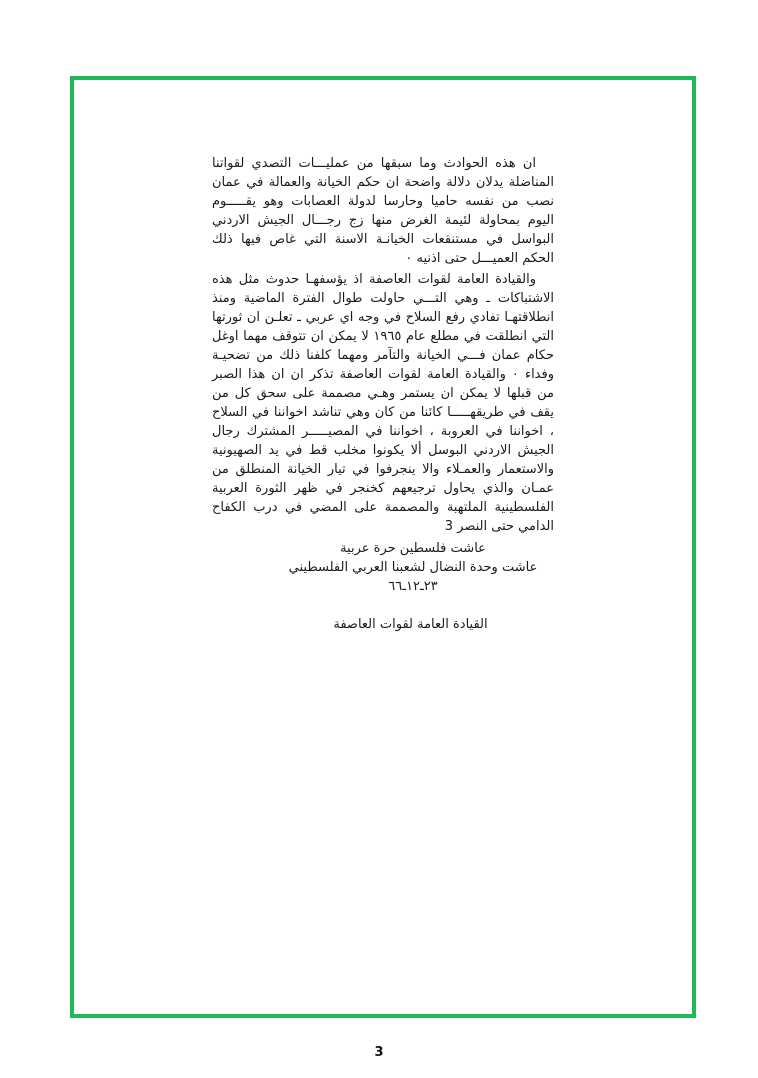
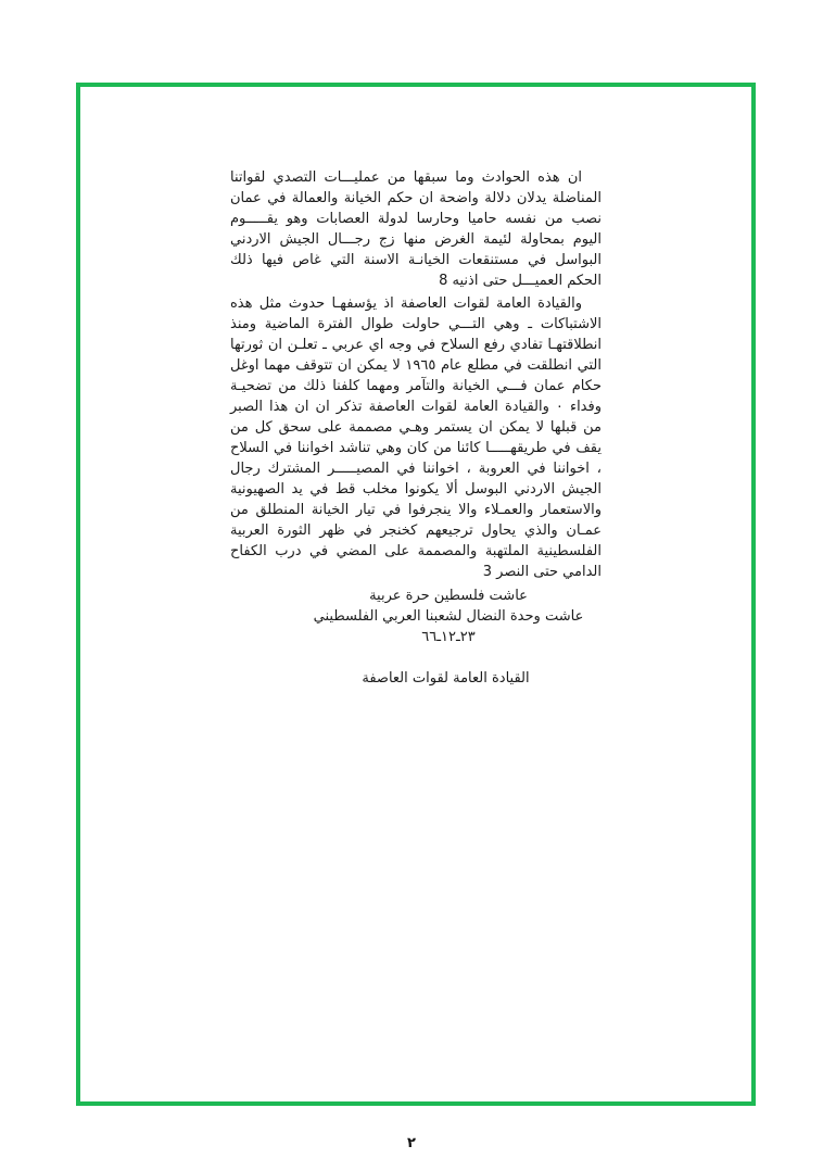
- ان هذه الحوادث وما سبقها من عمليـــات التصدي لقواتنا المناضلة يدلان دلالة واضحة ان حكم الخيانة والعمالة في عمان نصب من نفسه حاميا وحارسا لدولة العصابات وهو يقـــــوم اليوم بمحاولة لئيمة الغرض منها زج رجـــال الجيش الاردني البواسل في مستنقعات الخيانـة الاسنة التي غاص فيها ذلك الحكم العميـــل حتى اذنيه ٠
+ ان هذه الحوادث وما سبقها من عمليـــات التصدي لقواتنا المناضلة يدلان دلالة واضحة ان حكم الخيانة والعمالة في عمان نصب من نفسه حاميا وحارسا لدولة العصابات وهو يقـــــوم اليوم بمحاولة لئيمة الغرض منها زج رجـــال الجيش الاردني البواسل في مستنقعات الخيانـة الاسنة التي غاص فيها ذلك الحكم العميـــل حتى اذنيه 8
  والقيادة العامة لقوات العاصفة اذ يؤسفهـا حدوث مثل هذه الاشتباكات ـ وهي التـــي حاولت طوال الفترة الماضية ومنذ انطلاقتهـا تفادي رفع السلاح في وجه اي عربي ـ تعلـن ان ثورتها التي انطلقت في مطلع عام ١٩٦٥ لا يمكن ان تتوقف مهما اوغل حكام عمان فـــي الخيانة والتآمر ومهما كلفنا ذلك من تضحيـة وفداء ٠ والقيادة العامة لقوات العاصفة تذكر ان ان هذا الصبر من قبلها لا يمكن ان يستمر وهـي مصممة على سحق كل من يقف في طريقهـــــا كائنا من كان وهي تناشد اخواننا في السلاح ، اخواننا في العروبة ، اخواننا في المصيـــــر المشترك رجال الجيش الاردني البوسل ألا يكونوا مخلب قط في يد الصهيونية والاستعمار والعمـلاء والا ينجرفوا في تيار الخيانة المنطلق من عمـان والذي يحاول ترجيعهم كخنجر في ظهر الثورة العربية الفلسطينية الملتهبة والمصممة على المضي في درب الكفاح الدامي حتى النصر 3
  عاشت فلسطين حرة عربية
  عاشت وحدة النضال لشعبنا العربي الفلسطيني
  ٢٣ـ١٢ـ٦٦
  القيادة العامة لقوات العاصفة
- 3
+ ٢
